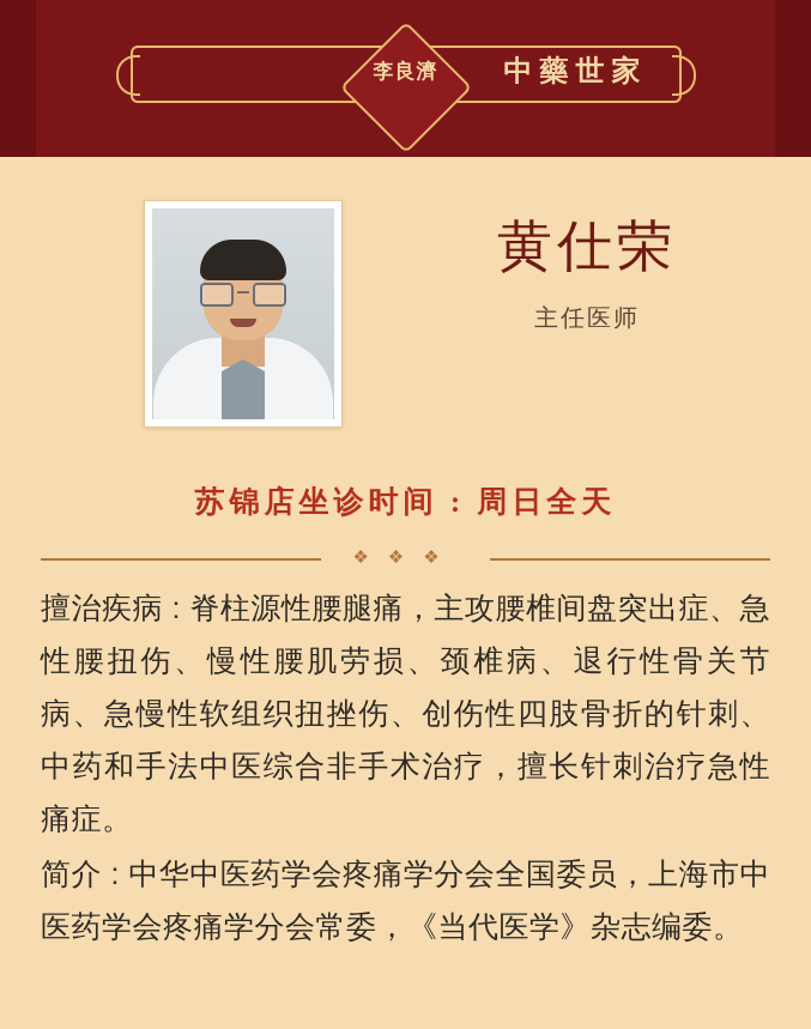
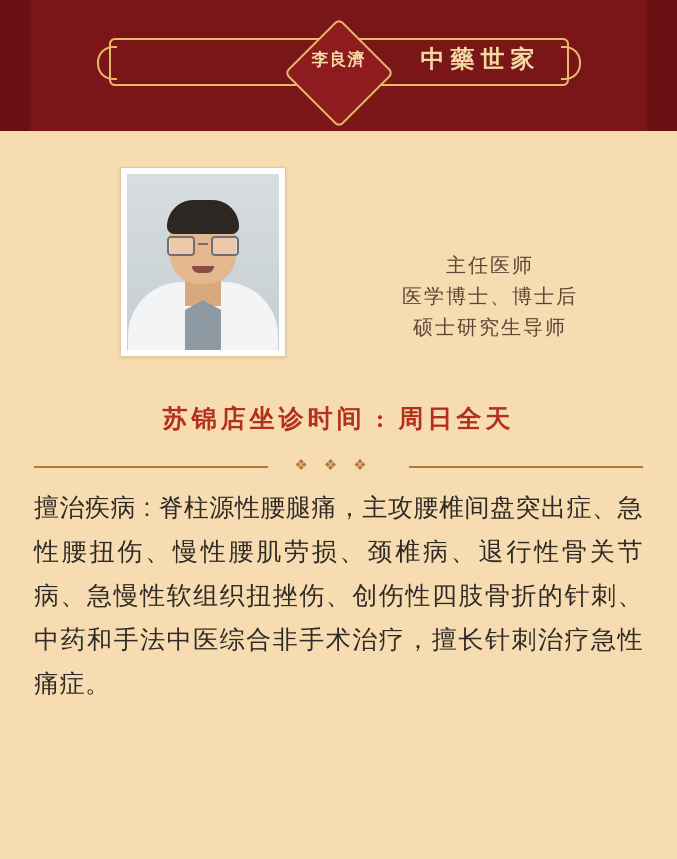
  中藥世家
  李良濟
- 黄仕荣
  主任医师
+ 医学博士、博士后
+ 硕士研究生导师
  苏锦店坐诊时间 : 周日全天
  ❖❖❖
  擅治疾病 : 脊柱源性腰腿痛，主攻腰椎间盘突出症、急性腰扭伤、慢性腰肌劳损、颈椎病、退行性骨关节病、急慢性软组织扭挫伤、创伤性四肢骨折的针刺、中药和手法中医综合非手术治疗，擅长针刺治疗急性痛症。
- 简介 : 中华中医药学会疼痛学分会全国委员，上海市中医药学会疼痛学分会常委，《当代医学》杂志编委。
